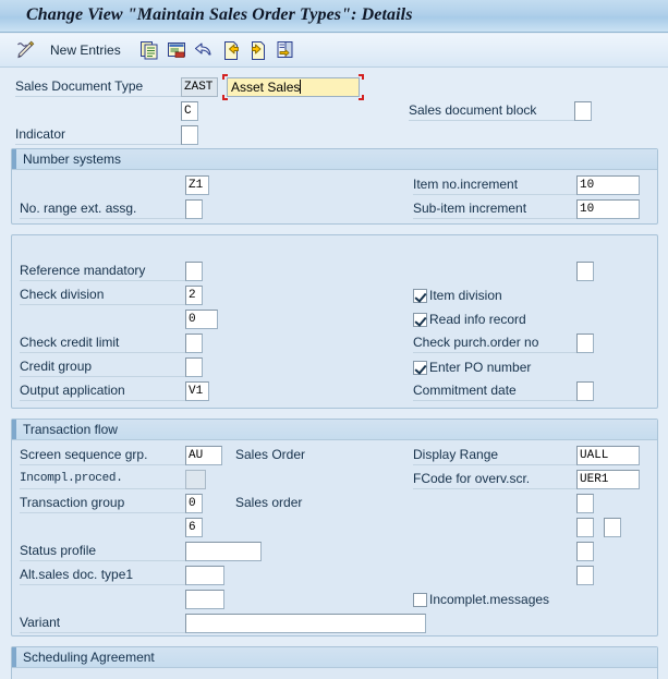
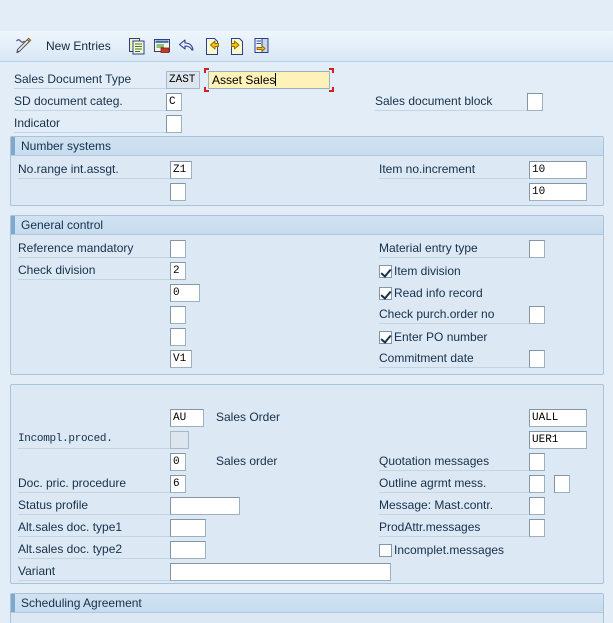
- Change View "Maintain Sales Order Types": Details
  New Entries
  Sales Document Type
  ZAST
  Asset Sales
+ SD document categ.
  C
  Sales document block
  Indicator
  Number systems
+ No.range int.assgt.
  Z1
  Item no.increment
  10
- No. range ext. assg.
- Sub-item increment
  10
+ General control
  Reference mandatory
  Check division
  2
  0
- Check credit limit
- Credit group
- Output application
  V1
+ Material entry type
  Item division
  Read info record
  Check purch.order no
  Enter PO number
  Commitment date
- Transaction flow
- Screen sequence grp.
  AU
  Sales Order
  Incompl.proced.
- Transaction group
  0
  Sales order
+ Doc. pric. procedure
  6
  Status profile
  Alt.sales doc. type1
+ Alt.sales doc. type2
  Variant
- Display Range
  UALL
- FCode for overv.scr.
  UER1
+ Quotation messages
+ Outline agrmt mess.
+ Message: Mast.contr.
+ ProdAttr.messages
  Incomplet.messages
  Scheduling Agreement
